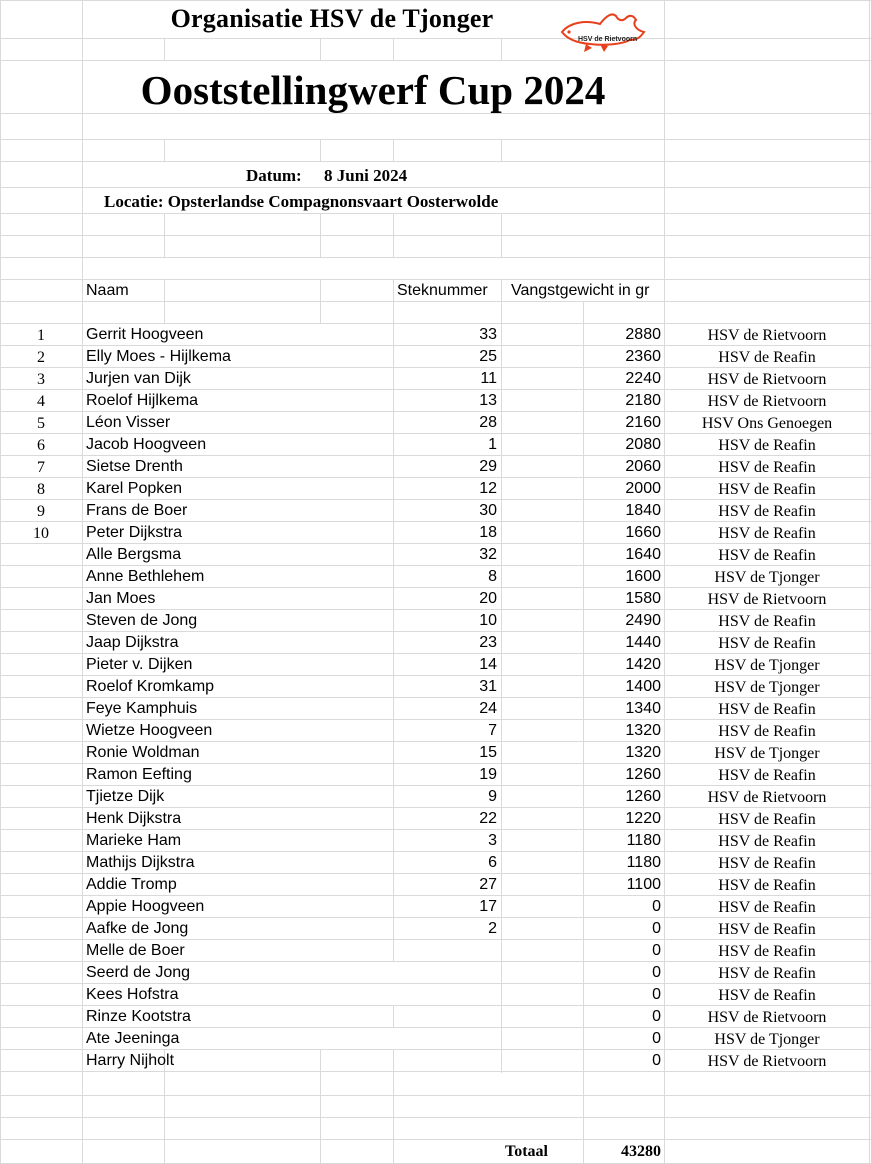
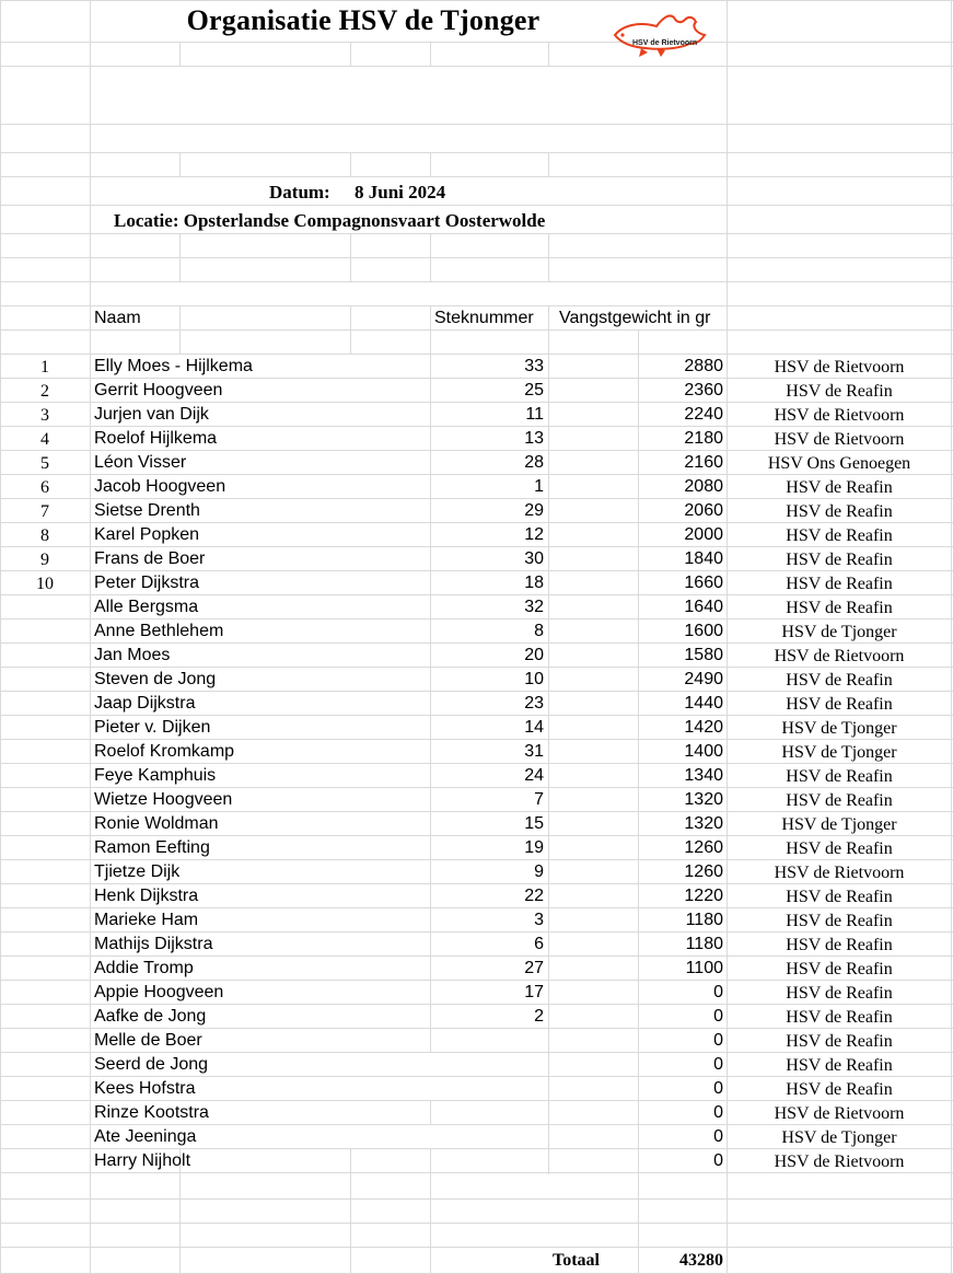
  Organisatie HSV de Tjonger
- Ooststellingwerf Cup 2024
  Datum:
  8 Juni 2024
  Locatie: Opsterlandse Compagnonsvaart Oosterwolde
  Naam
  Steknummer
  Vangstgewicht in gr
  1
- Gerrit Hoogveen
+ Elly Moes - Hijlkema
  33
  2880
  HSV de Rietvoorn
  2
- Elly Moes - Hijlkema
+ Gerrit Hoogveen
  25
  2360
  HSV de Reafin
  3
  Jurjen van Dijk
  11
  2240
  HSV de Rietvoorn
  4
  Roelof Hijlkema
  13
  2180
  HSV de Rietvoorn
  5
  Léon Visser
  28
  2160
  HSV Ons Genoegen
  6
  Jacob Hoogveen
  1
  2080
  HSV de Reafin
  7
  Sietse Drenth
  29
  2060
  HSV de Reafin
  8
  Karel Popken
  12
  2000
  HSV de Reafin
  9
  Frans de Boer
  30
  1840
  HSV de Reafin
  10
  Peter Dijkstra
  18
  1660
  HSV de Reafin
  Alle Bergsma
  32
  1640
  HSV de Reafin
  Anne Bethlehem
  8
  1600
  HSV de Tjonger
  Jan Moes
  20
  1580
  HSV de Rietvoorn
  Steven de Jong
  10
  2490
  HSV de Reafin
  Jaap Dijkstra
  23
  1440
  HSV de Reafin
  Pieter v. Dijken
  14
  1420
  HSV de Tjonger
  Roelof Kromkamp
  31
  1400
  HSV de Tjonger
  Feye Kamphuis
  24
  1340
  HSV de Reafin
  Wietze Hoogveen
  7
  1320
  HSV de Reafin
  Ronie Woldman
  15
  1320
  HSV de Tjonger
  Ramon Eefting
  19
  1260
  HSV de Reafin
  Tjietze Dijk
  9
  1260
  HSV de Rietvoorn
  Henk Dijkstra
  22
  1220
  HSV de Reafin
  Marieke Ham
  3
  1180
  HSV de Reafin
  Mathijs Dijkstra
  6
  1180
  HSV de Reafin
  Addie Tromp
  27
  1100
  HSV de Reafin
  Appie Hoogveen
  17
  0
  HSV de Reafin
  Aafke de Jong
  2
  0
  HSV de Reafin
  Melle de Boer
  0
  HSV de Reafin
  Seerd de Jong
  0
  HSV de Reafin
  Kees Hofstra
  0
  HSV de Reafin
  Rinze Kootstra
  0
  HSV de Rietvoorn
  Ate Jeeninga
  0
  HSV de Tjonger
  Harry Nijholt
  0
  HSV de Rietvoorn
  Totaal
  43280
